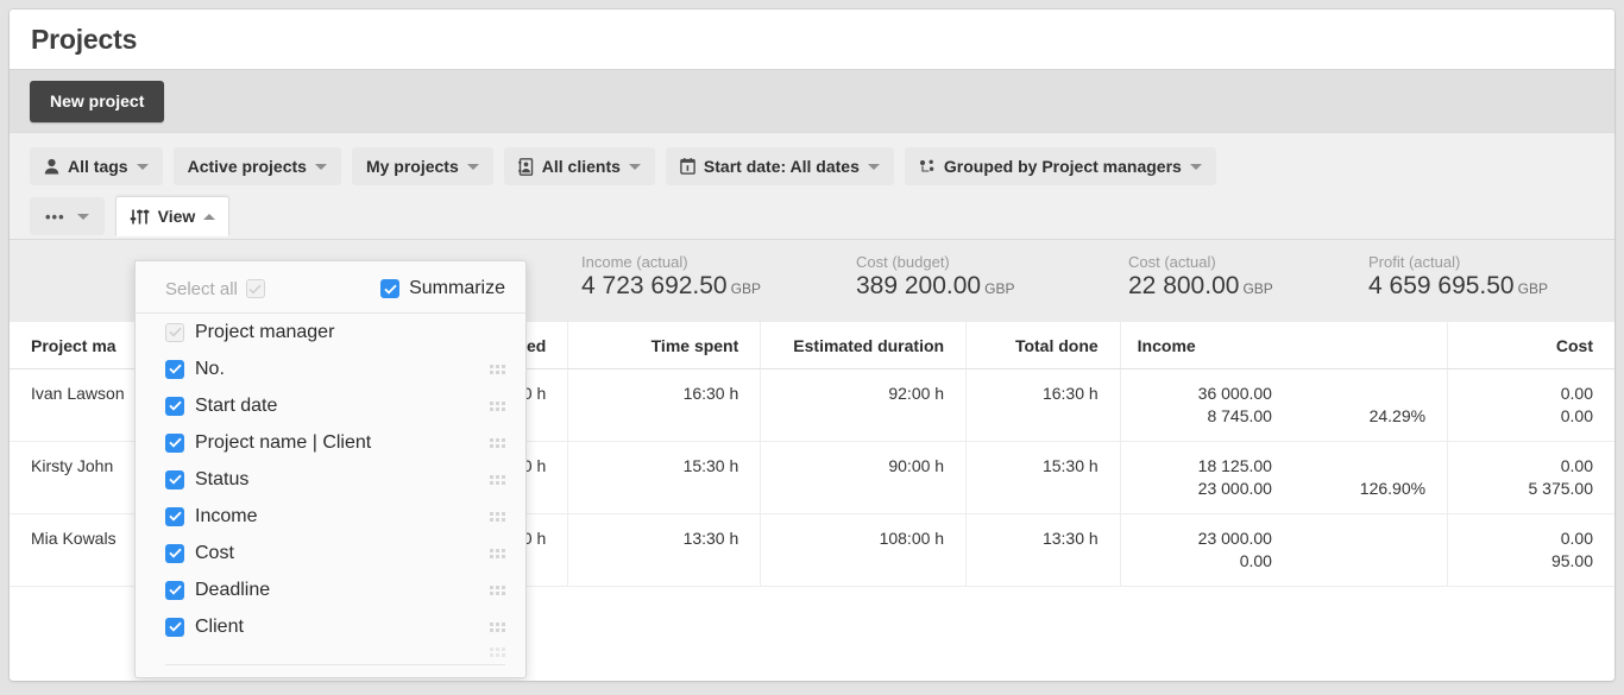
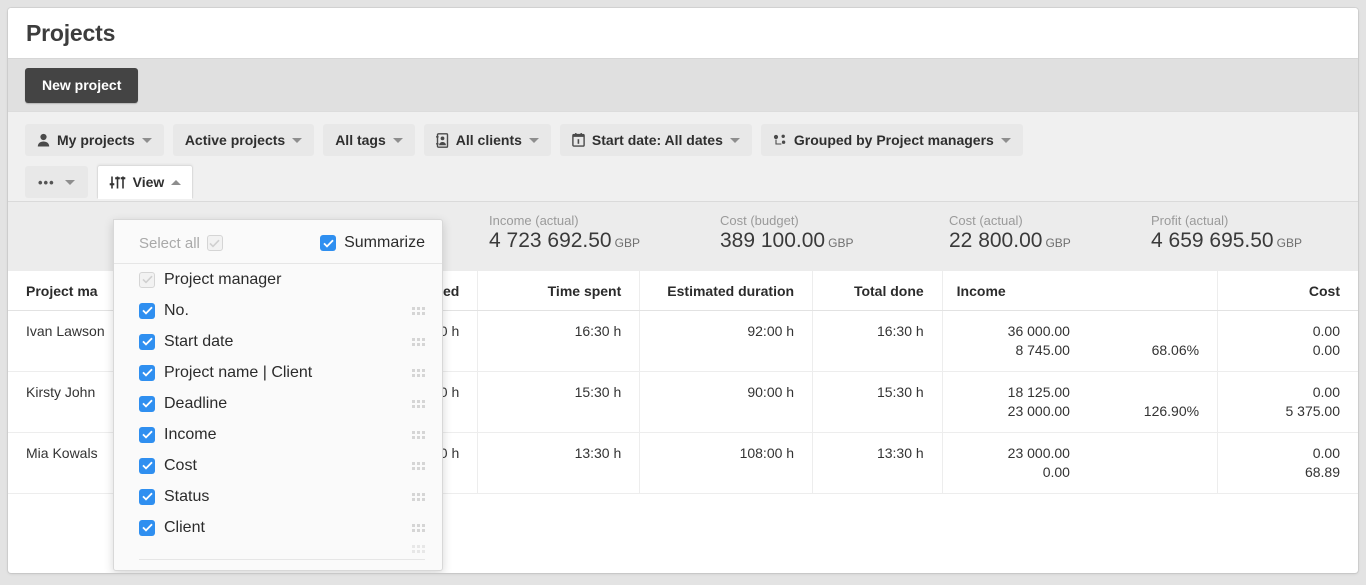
  Projects
  New project
- All tags
+ My projects
  Active projects
- My projects
+ All tags
  All clients
  Start date: All dates
  Grouped by Project managers
  •••
  View
  Income (actual)
  4 723 692.50 GBP
  Cost (budget)
- 389 200.00 GBP
+ 389 100.00 GBP
  Cost (actual)
  22 800.00 GBP
  Profit (actual)
  4 659 695.50 GBP
  Project ma	ed	Time spent	Estimated duration	Total done	Income		Cost
- Ivan Lawson	0 h	16:30 h	92:00 h	16:30 h	36 000.00 8 745.00	24.29%	0.00 0.00
+ Ivan Lawson	0 h	16:30 h	92:00 h	16:30 h	36 000.00 8 745.00	68.06%	0.00 0.00
  Kirsty John	0 h	15:30 h	90:00 h	15:30 h	18 125.00 23 000.00	126.90%	0.00 5 375.00
- Mia Kowals	0 h	13:30 h	108:00 h	13:30 h	23 000.00 0.00		0.00 95.00
+ Mia Kowals	0 h	13:30 h	108:00 h	13:30 h	23 000.00 0.00		0.00 68.89
  Select all
  Summarize
  Project manager
  No.
  Start date
  Project name | Client
- Status
+ Deadline
  Income
  Cost
- Deadline
+ Status
  Client
